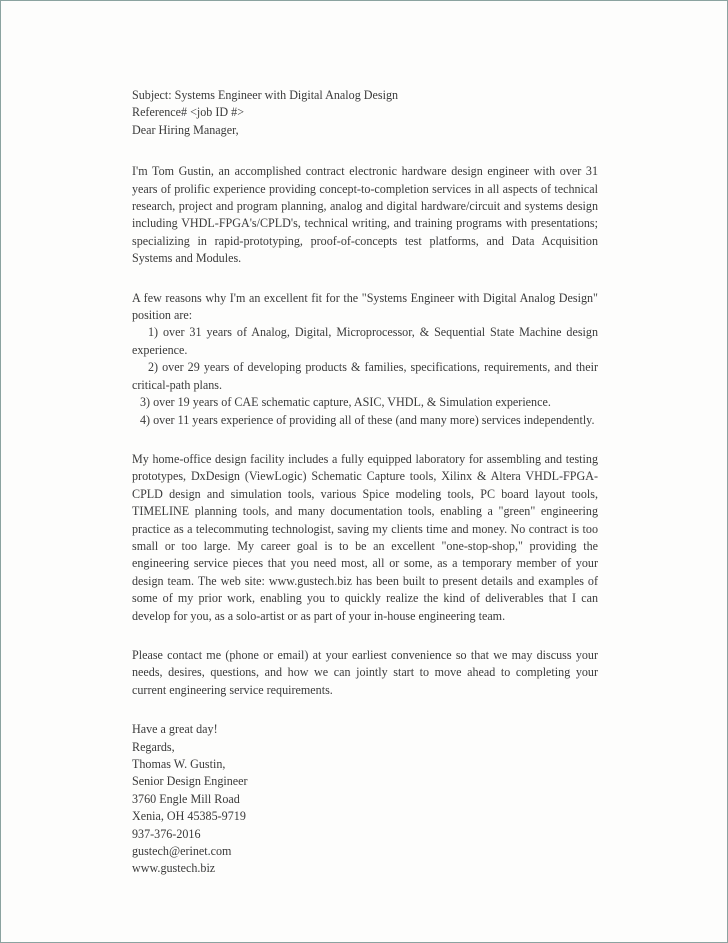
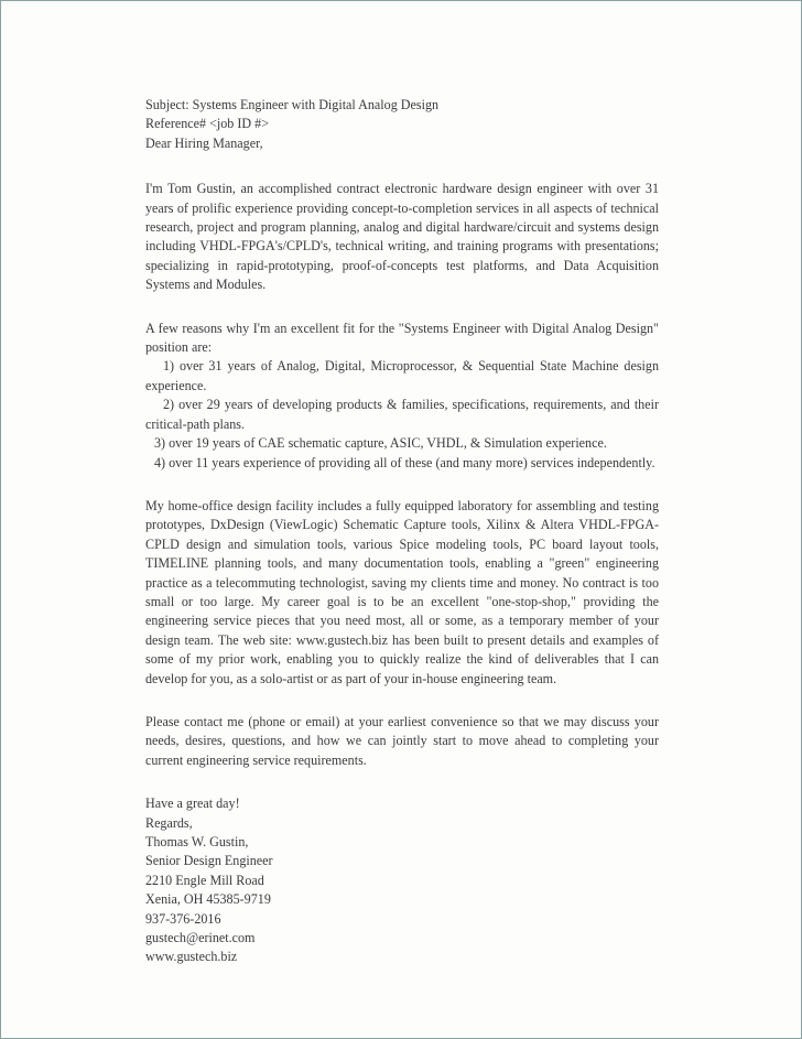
  Subject: Systems Engineer with Digital Analog Design
  Reference# <job ID #>
  Dear Hiring Manager,
  I'm Tom Gustin, an accomplished contract electronic hardware design engineer with over 31 years of prolific experience providing concept-to-completion services in all aspects of technical research, project and program planning, analog and digital hardware/circuit and systems design including VHDL-FPGA's/CPLD's, technical writing, and training programs with presentations; specializing in rapid-prototyping, proof-of-concepts test platforms, and Data Acquisition Systems and Modules.
  A few reasons why I'm an excellent fit for the "Systems Engineer with Digital Analog Design" position are:
  1) over 31 years of Analog, Digital, Microprocessor, & Sequential State Machine design experience.
  2) over 29 years of developing products & families, specifications, requirements, and their critical-path plans.
  3) over 19 years of CAE schematic capture, ASIC, VHDL, & Simulation experience.
  4) over 11 years experience of providing all of these (and many more) services independently.
  My home-office design facility includes a fully equipped laboratory for assembling and testing prototypes, DxDesign (ViewLogic) Schematic Capture tools, Xilinx & Altera VHDL-FPGA-CPLD design and simulation tools, various Spice modeling tools, PC board layout tools, TIMELINE planning tools, and many documentation tools, enabling a "green" engineering practice as a telecommuting technologist, saving my clients time and money. No contract is too small or too large. My career goal is to be an excellent "one-stop-shop," providing the engineering service pieces that you need most, all or some, as a temporary member of your design team. The web site: www.gustech.biz has been built to present details and examples of some of my prior work, enabling you to quickly realize the kind of deliverables that I can develop for you, as a solo-artist or as part of your in-house engineering team.
  Please contact me (phone or email) at your earliest convenience so that we may discuss your needs, desires, questions, and how we can jointly start to move ahead to completing your current engineering service requirements.
  Have a great day!
  Regards,
  Thomas W. Gustin,
  Senior Design Engineer
- 3760 Engle Mill Road
+ 2210 Engle Mill Road
  Xenia, OH 45385-9719
  937-376-2016
  gustech@erinet.com
  www.gustech.biz
